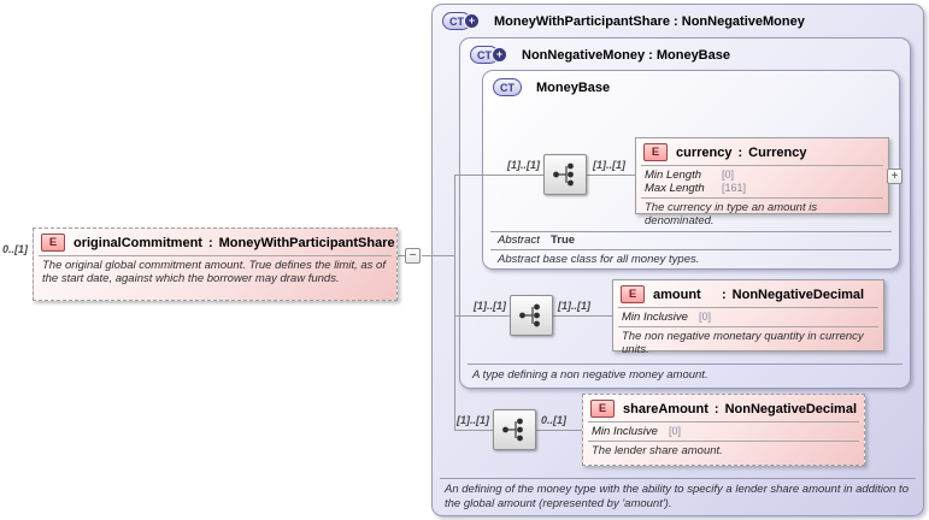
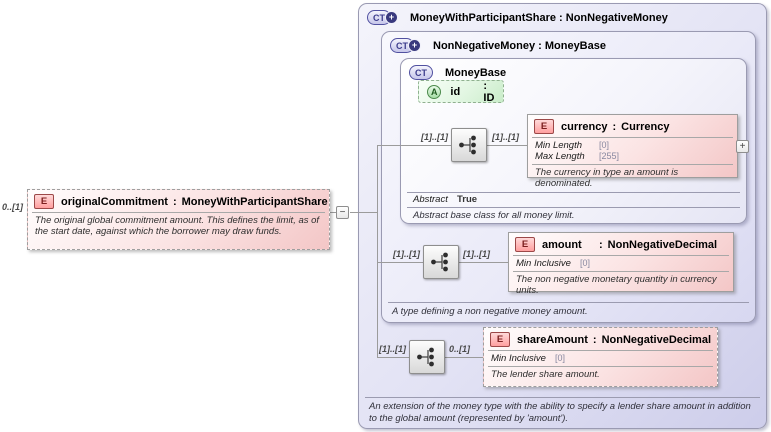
  CT
  +
  MoneyWithParticipantShare : NonNegativeMoney
- An defining of the money type with the ability to specify a lender share amount in addition to the global amount (represented by 'amount').
+ An extension of the money type with the ability to specify a lender share amount in addition to the global amount (represented by 'amount').
  CT
  +
  NonNegativeMoney : MoneyBase
  A type defining a non negative money amount.
  CT
  MoneyBase
  Abstract
  True
- Abstract base class for all money types.
+ Abstract base class for all money limit.
  0..[1]
  [1]..[1]
  [1]..[1]
  [1]..[1]
  [1]..[1]
  [1]..[1]
  0..[1]
  E
  originalCommitment
  :
  MoneyWithParticipantShare
- The original global commitment amount. True defines the limit, as of the start date, against which the borrower may draw funds.
+ The original global commitment amount. This defines the limit, as of the start date, against which the borrower may draw funds.
  −
+ A
+ id
+ : ID
  E
  currency
  :
  Currency
  Min Length
  [0]
  Max Length
- [161]
+ [255]
  The currency in type an amount is denominated.
  +
  E
  amount
  :
  NonNegativeDecimal
  Min Inclusive
  [0]
  The non negative monetary quantity in currency units.
  E
  shareAmount
  :
  NonNegativeDecimal
  Min Inclusive
  [0]
  The lender share amount.
